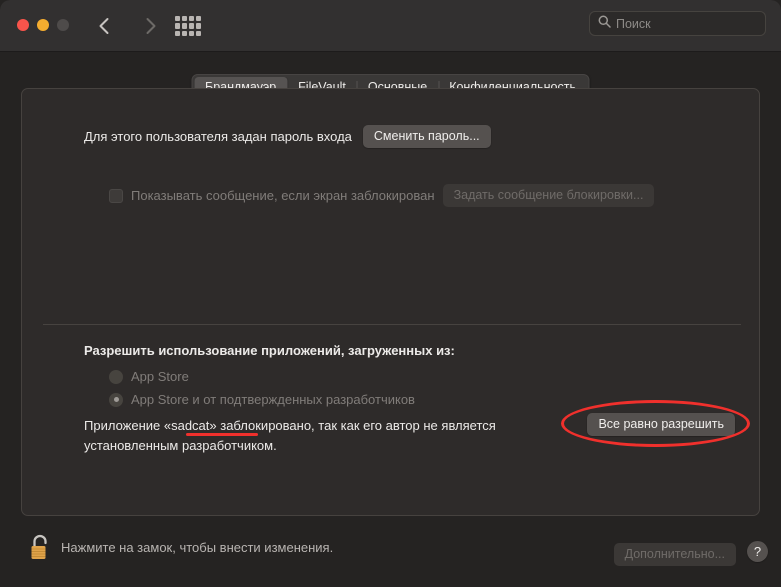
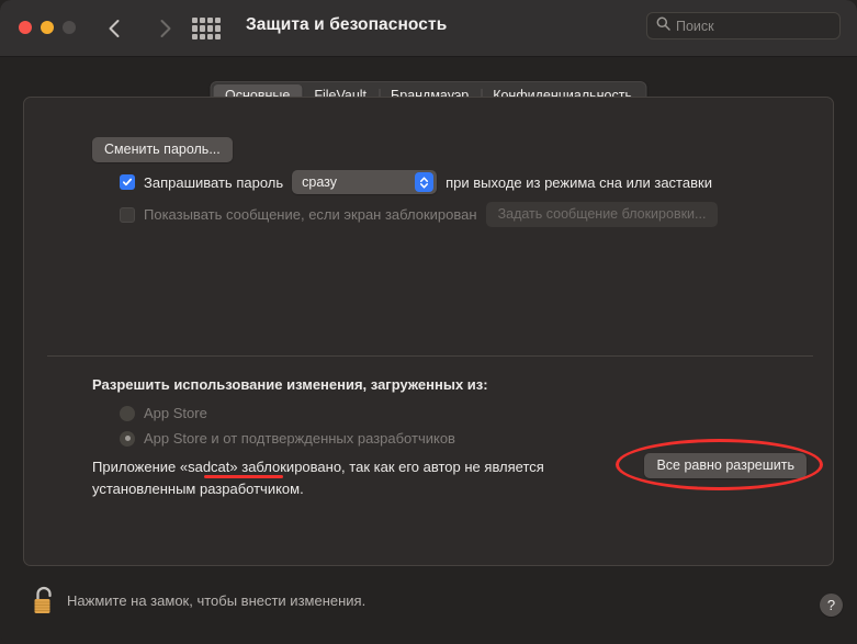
+ Защита и безопасность
  Поиск
- Брандмауэр
+ Основные
  FileVault
- Основные
+ Брандмауэр
  Конфиденциальность
- Для этого пользователя задан пароль входа
  Сменить пароль...
+ Запрашивать пароль
+ сразу
+ при выходе из режима сна или заставки
  Показывать сообщение, если экран заблокирован
  Задать сообщение блокировки...
- Разрешить использование приложений, загруженных из:
+ Разрешить использование изменения, загруженных из:
  App Store
  App Store и от подтвержденных разработчиков
  Приложение «sadcat» заблокировано, так как его автор не является
  установленным разработчиком.
  Все равно разрешить
  Нажмите на замок, чтобы внести изменения.
- Дополнительно...
  ?
